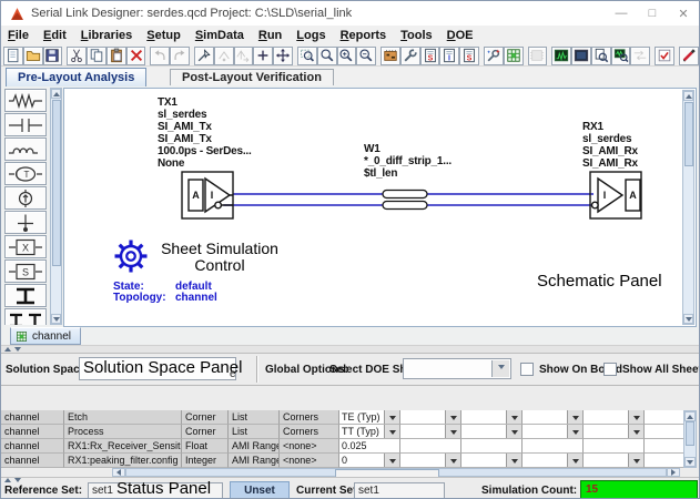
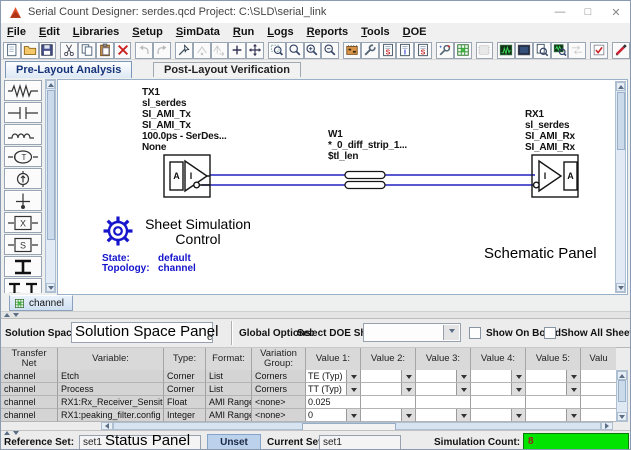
- Serial Link Designer: serdes.qcd Project: C:\SLD\serial_link
+ Serial Count Designer: serdes.qcd Project: C:\SLD\serial_link
  —
  □
  ✕
  File
  Edit
  Libraries
  Setup
  SimData
  Run
  Logs
  Reports
  Tools
  DOE
  Pre-Layout Analysis
  Post-Layout Verification
  T
  X
  S
  A
  I
  I
  A
  TX1
  sl_serdes
  SI_AMI_Tx
  SI_AMI_Tx
  100.0ps - SerDes...
  None
  W1
  *_0_diff_strip_1...
  $tl_len
  RX1
  sl_serdes
  SI_AMI_Rx
  SI_AMI_Rx
  Sheet Simulation Control
  State: default
  Topology: channel
  Schematic Panel
  channel
  Solution Spac
  Solution Space Panel
  e
  Global Options:
  Show On Bod
  Show All Shee
+ Transfer
+ Net
+ Variable:
+ Type:
+ Format:
+ Variation
+ Group:
+ Value 1:
+ Value 2:
+ Value 3:
+ Value 4:
+ Value 5:
+ Valu
  channel
  Etch
  Corner
  List
  Corners
  TE (Typ)
  channel
  Process
  Corner
  List
  Corners
  TT (Typ)
  channel
  RX1:Rx_Receiver_Sensit
  Float
  AMI Rang
  <none>
  0.025
  channel
  RX1:peaking_filter.config
  Integer
  AMI Rang
  <none>
  0
  Reference Set:
  set1
  Status Panel
  Unset
  Current Se
  set1
  Simulation Count:
- 15
+ 8
